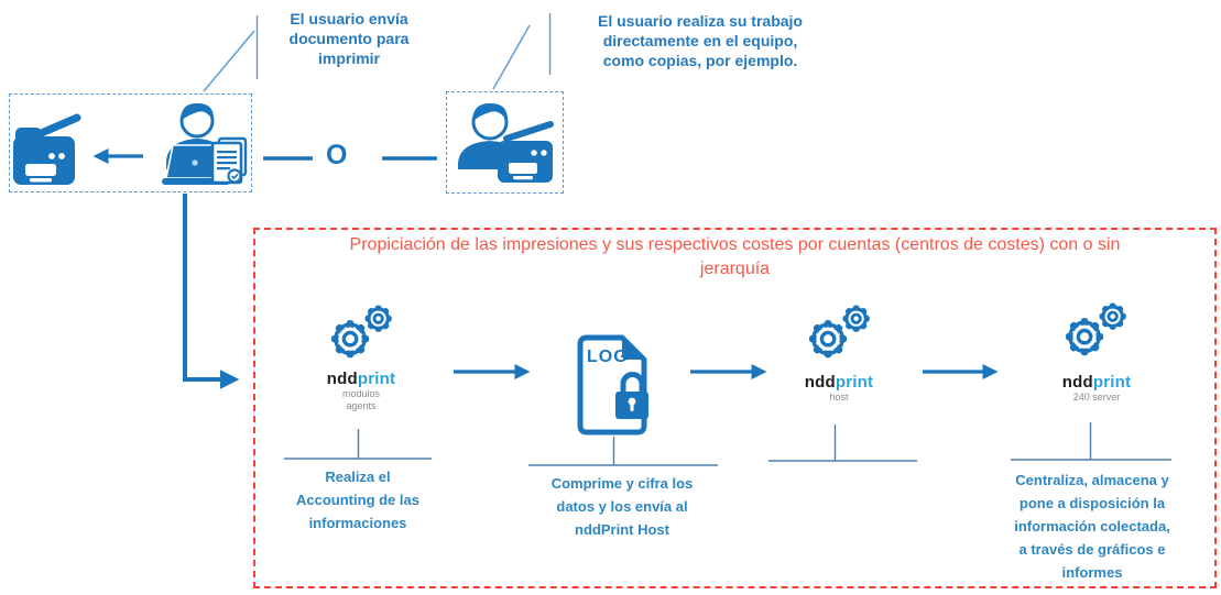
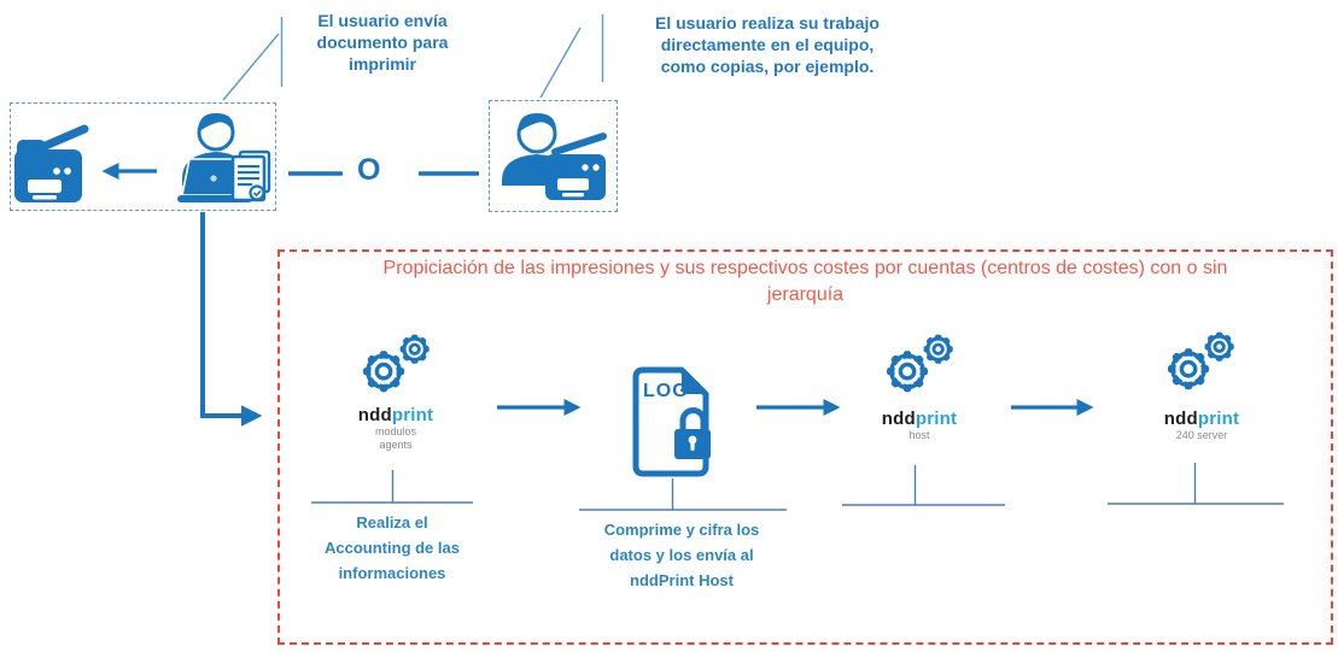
  El usuario envía
  documento para
  imprimir
  El usuario realiza su trabajo
  directamente en el equipo,
  como copias, por ejemplo.
  O
  Propiciación de las impresiones y sus respectivos costes por cuentas (centros de costes) con o sin
  jerarquía
  nddprint
  modulos
  agents
  Realiza el
  Accounting de las
  informaciones
  LOG
  Comprime y cifra los
  datos y los envía al
  nddPrint Host
  nddprint
  host
  nddprint
  240 server
- Centraliza, almacena y
- pone a disposición la
- información colectada,
- a través de gráficos e
- informes
